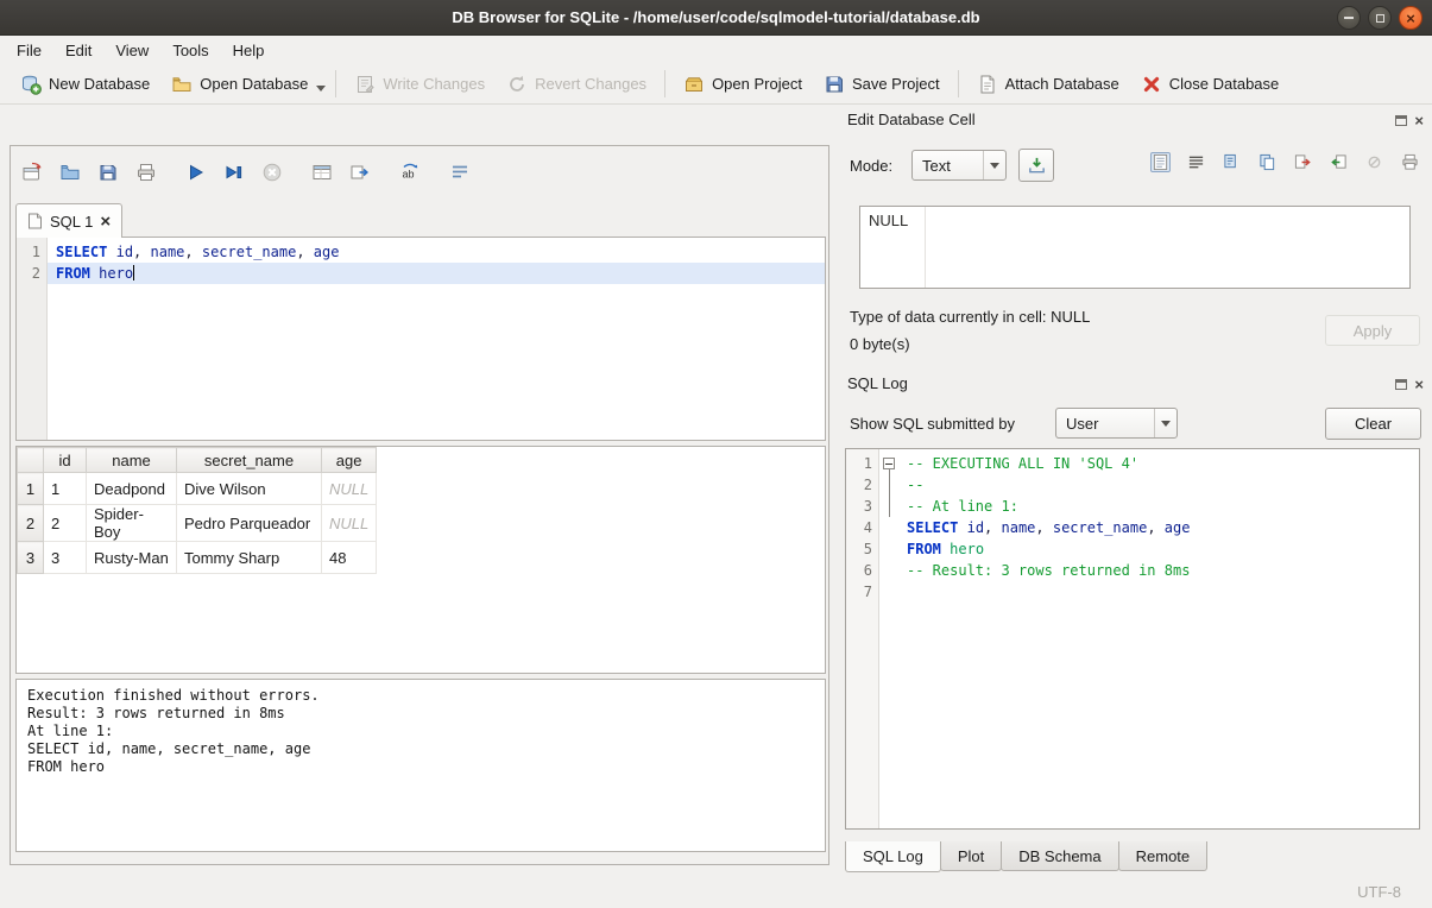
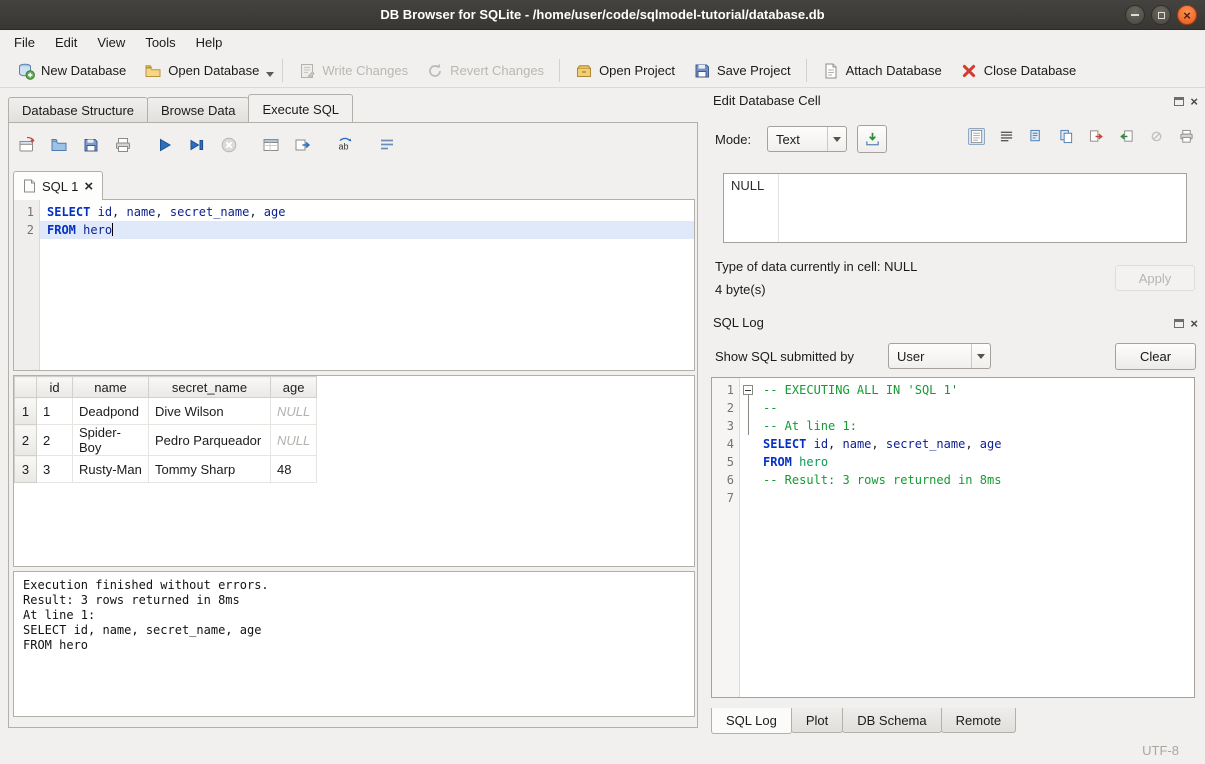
  DB Browser for SQLite - /home/user/code/sqlmodel-tutorial/database.db
  ×
  File
  Edit
  View
  Tools
  Help
  New Database
  Open Database
  Write Changes
  Revert Changes
  Open Project
  Save Project
  Attach Database
  Close Database
+ Database Structure
+ Browse Data
+ Execute SQL
  ab
  SQL 1
  ×
  1
  2
  SELECT id, name, secret_name, age
  FROM hero
  	id	name	secret_name	age
  1	1	Deadpond	Dive Wilson	NULL
  2	2	Spider-Boy	Pedro Parqueador	NULL
  3	3	Rusty-Man	Tommy Sharp	48
  Execution finished without errors.
  Result: 3 rows returned in 8ms
  At line 1:
  SELECT id, name, secret_name, age
  FROM hero
  Edit Database Cell
  ×
  Mode:
  Text
  NULL
  Type of data currently in cell: NULL
- 0 byte(s)
+ 4 byte(s)
  Apply
  SQL Log
  ×
  Show SQL submitted by
  User
  Clear
  1
  2
  3
  4
  5
  6
  7
- -- EXECUTING ALL IN 'SQL 4'
+ -- EXECUTING ALL IN 'SQL 1'
  --
  -- At line 1:
  SELECT id, name, secret_name, age
  FROM hero
  -- Result: 3 rows returned in 8ms
  SQL Log
  Plot
  DB Schema
  Remote
  UTF-8
